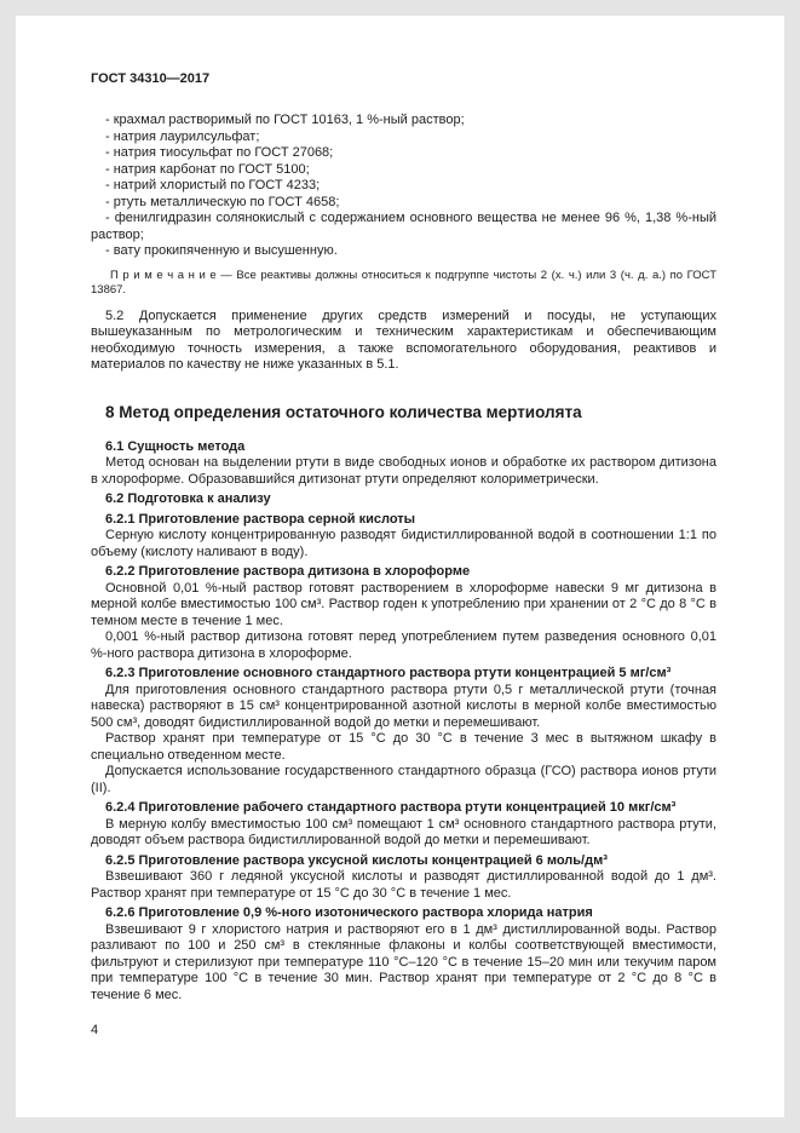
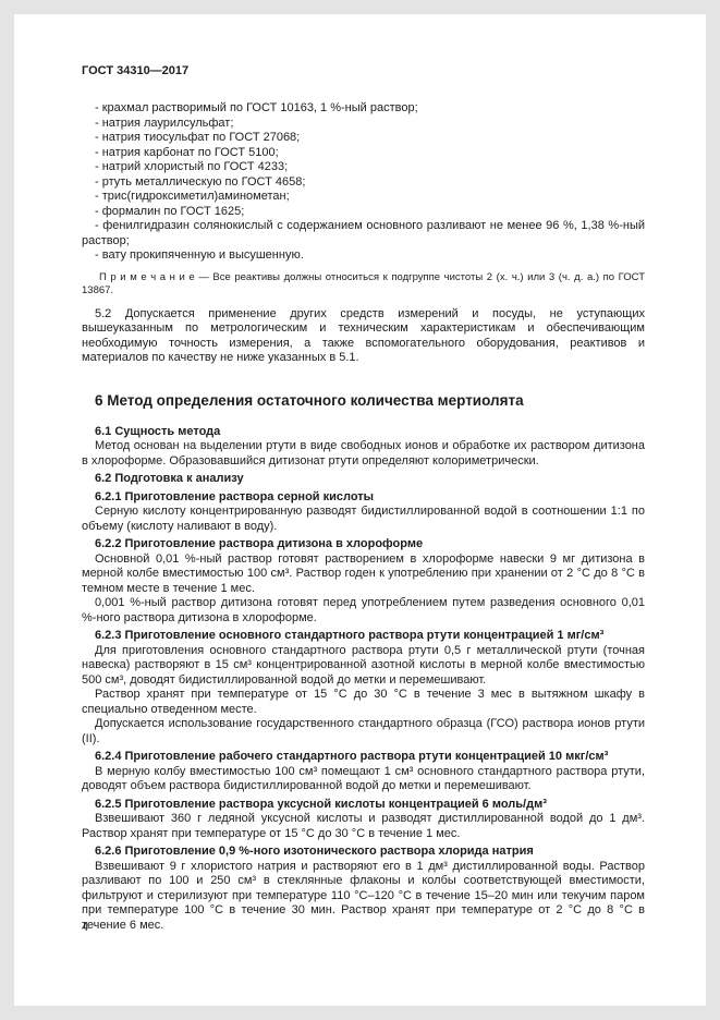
  ГОСТ 34310—2017
  - крахмал растворимый по ГОСТ 10163, 1 %-ный раствор;
  - натрия лаурилсульфат;
  - натрия тиосульфат по ГОСТ 27068;
  - натрия карбонат по ГОСТ 5100;
  - натрий хлористый по ГОСТ 4233;
  - ртуть металлическую по ГОСТ 4658;
+ - трис(гидроксиметил)аминометан;
+ - формалин по ГОСТ 1625;
- - фенилгидразин солянокислый с содержанием основного вещества не менее 96 %, 1,38 %-ный раствор;
+ - фенилгидразин солянокислый с содержанием основного разливают не менее 96 %, 1,38 %-ный раствор;
  - вату прокипяченную и высушенную.
  П р и м е ч а н и е — Все реактивы должны относиться к подгруппе чистоты 2 (х. ч.) или 3 (ч. д. а.) по ГОСТ 13867.
  5.2 Допускается применение других средств измерений и посуды, не уступающих вышеуказанным по метрологическим и техническим характеристикам и обеспечивающим необходимую точность измерения, а также вспомогательного оборудования, реактивов и материалов по качеству не ниже указанных в 5.1.
- 8 Метод определения остаточного количества мертиолята
+ 6 Метод определения остаточного количества мертиолята
  6.1 Сущность метода
  Метод основан на выделении ртути в виде свободных ионов и обработке их раствором дитизона в хлороформе. Образовавшийся дитизонат ртути определяют колориметрически.
  6.2 Подготовка к анализу
  6.2.1 Приготовление раствора серной кислоты
  Серную кислоту концентрированную разводят бидистиллированной водой в соотношении 1:1 по объему (кислоту наливают в воду).
  6.2.2 Приготовление раствора дитизона в хлороформе
  Основной 0,01 %-ный раствор готовят растворением в хлороформе навески 9 мг дитизона в мерной колбе вместимостью 100 см³. Раствор годен к употреблению при хранении от 2 °С до 8 °С в темном месте в течение 1 мес.
  0,001 %-ный раствор дитизона готовят перед употреблением путем разведения основного 0,01 %-ного раствора дитизона в хлороформе.
- 6.2.3 Приготовление основного стандартного раствора ртути концентрацией 5 мг/см³
+ 6.2.3 Приготовление основного стандартного раствора ртути концентрацией 1 мг/см³
  Для приготовления основного стандартного раствора ртути 0,5 г металлической ртути (точная навеска) растворяют в 15 см³ концентрированной азотной кислоты в мерной колбе вместимостью 500 см³, доводят бидистиллированной водой до метки и перемешивают.
  Раствор хранят при температуре от 15 °С до 30 °С в течение 3 мес в вытяжном шкафу в специально отведенном месте.
  Допускается использование государственного стандартного образца (ГСО) раствора ионов ртути (II).
  6.2.4 Приготовление рабочего стандартного раствора ртути концентрацией 10 мкг/см³
  В мерную колбу вместимостью 100 см³ помещают 1 см³ основного стандартного раствора ртути, доводят объем раствора бидистиллированной водой до метки и перемешивают.
  6.2.5 Приготовление раствора уксусной кислоты концентрацией 6 моль/дм³
  Взвешивают 360 г ледяной уксусной кислоты и разводят дистиллированной водой до 1 дм³. Раствор хранят при температуре от 15 °С до 30 °С в течение 1 мес.
  6.2.6 Приготовление 0,9 %-ного изотонического раствора хлорида натрия
  Взвешивают 9 г хлористого натрия и растворяют его в 1 дм³ дистиллированной воды. Раствор разливают по 100 и 250 см³ в стеклянные флаконы и колбы соответствующей вместимости, фильтруют и стерилизуют при температуре 110 °С–120 °С в течение 15–20 мин или текучим паром при температуре 100 °С в течение 30 мин. Раствор хранят при температуре от 2 °С до 8 °С в течение 6 мес.
  4
